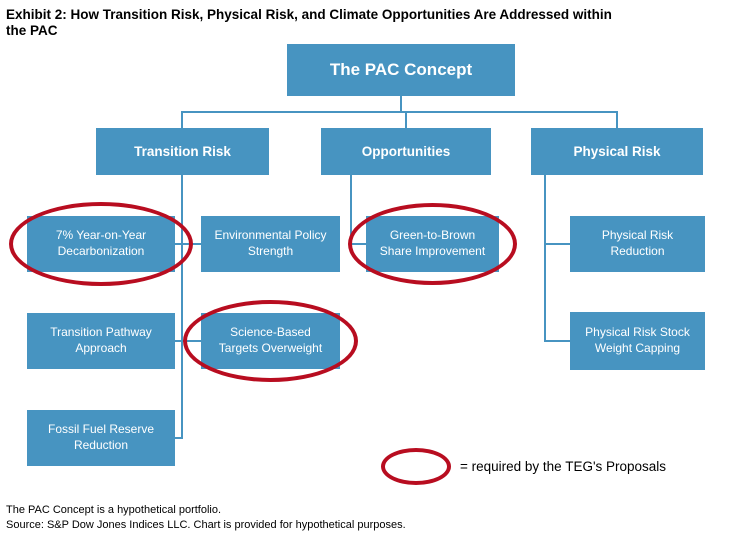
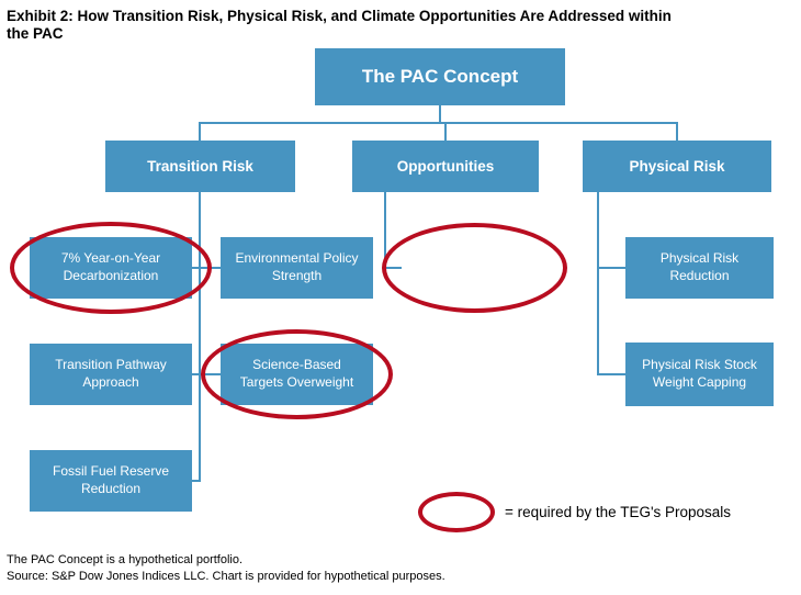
  Exhibit 2: How Transition Risk, Physical Risk, and Climate Opportunities Are Addressed within
  the PAC
  The PAC Concept
  Transition Risk
  Opportunities
  Physical Risk
  7% Year-on-Year Decarbonization
  Environmental Policy Strength
  Transition Pathway Approach
  Science-Based Targets Overweight
  Fossil Fuel Reserve Reduction
- Green-to-Brown Share Improvement
  Physical Risk Reduction
  Physical Risk Stock Weight Capping
  = required by the TEG's Proposals
  The PAC Concept is a hypothetical portfolio.
  Source: S&P Dow Jones Indices LLC. Chart is provided for hypothetical purposes.
